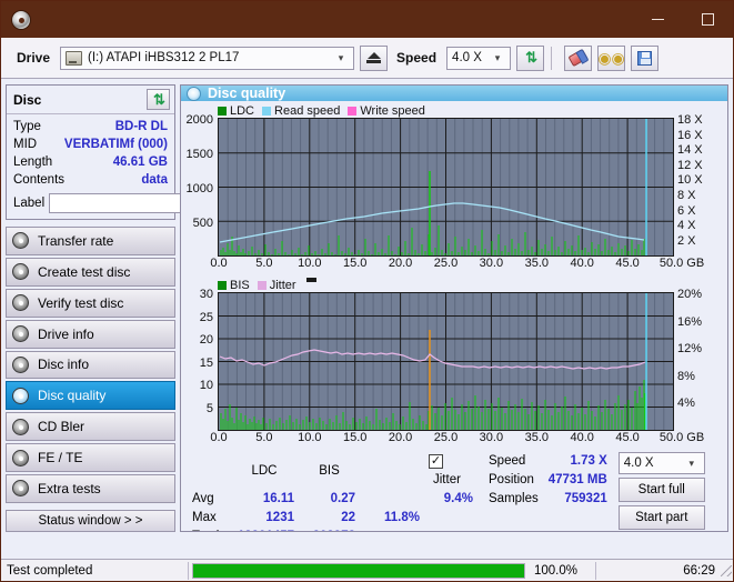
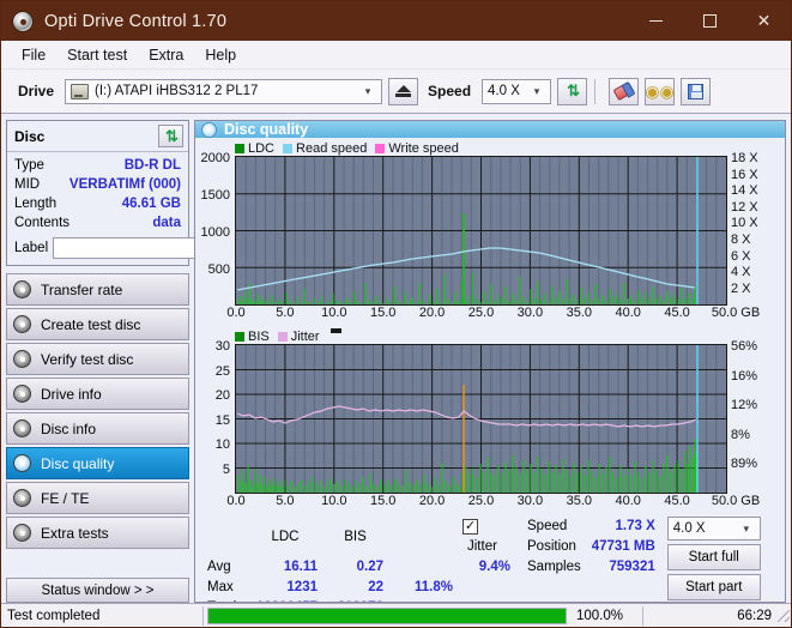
+ Opti Drive Control 1.70
+ ✕
+ File
+ Start test
+ Extra
+ Help
  Drive
  (I:) ATAPI iHBS312 2 PL17
  ▾
  Speed
  4.0 X
  ▾
  ⇅
  ◉◉
  Disc
  ⇅
  Type
  BD-R DL
  MID
  VERBATIMf (000)
  Length
  46.61 GB
  Contents
  data
  Label
  Transfer rate
  Create test disc
  Verify test disc
  Drive info
  Disc info
  Disc quality
- CD Bler
  FE / TE
  Extra tests
  Status window > >
  Disc quality
  LDC
  Read speed
  Write speed
  2000
  1500
  1000
  500
  18 X
  16 X
  14 X
  12 X
  10 X
  8 X
  6 X
  4 X
  2 X
  0.0
  5.0
  10.0
  15.0
  20.0
  25.0
  30.0
  35.0
  40.0
  45.0
  50.0 GB
  BIS
  Jitter
  30
  25
  20
  15
  10
  5
- 20%
+ 56%
  16%
  12%
  8%
- 4%
+ 89%
  0.0
  5.0
  10.0
  15.0
  20.0
  25.0
  30.0
  35.0
  40.0
  45.0
  50.0 GB
  	LDC	BIS		✓ Jitter
  Avg	16.11	0.27		9.4%
  Max	1231	22	11.8%
  Speed	1.73 X
  Position	47731 MB
  Samples	759321
  4.0 X
  ▾
  Start full
  Start part
  Test completed
  100.0%
  66:29
